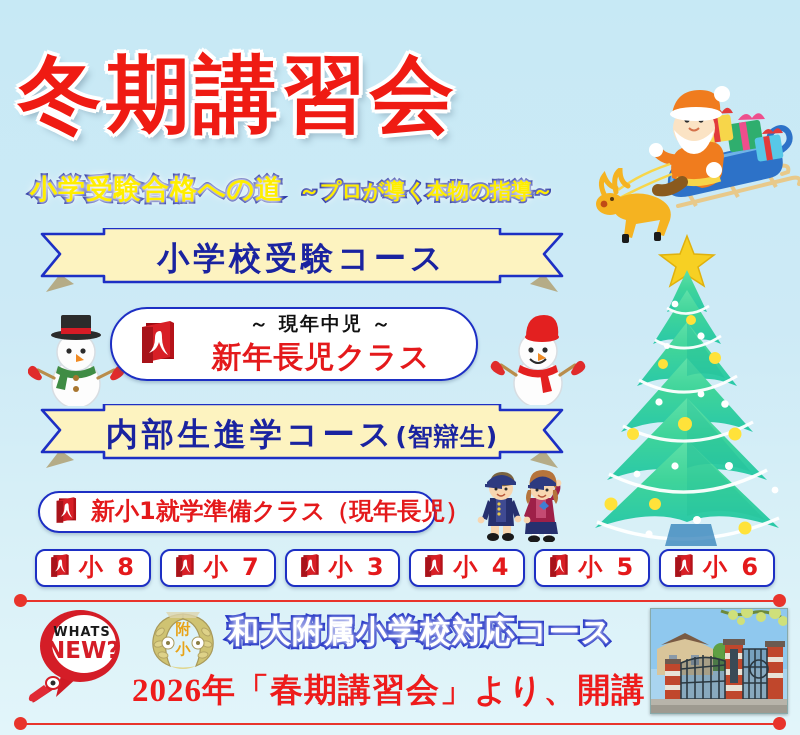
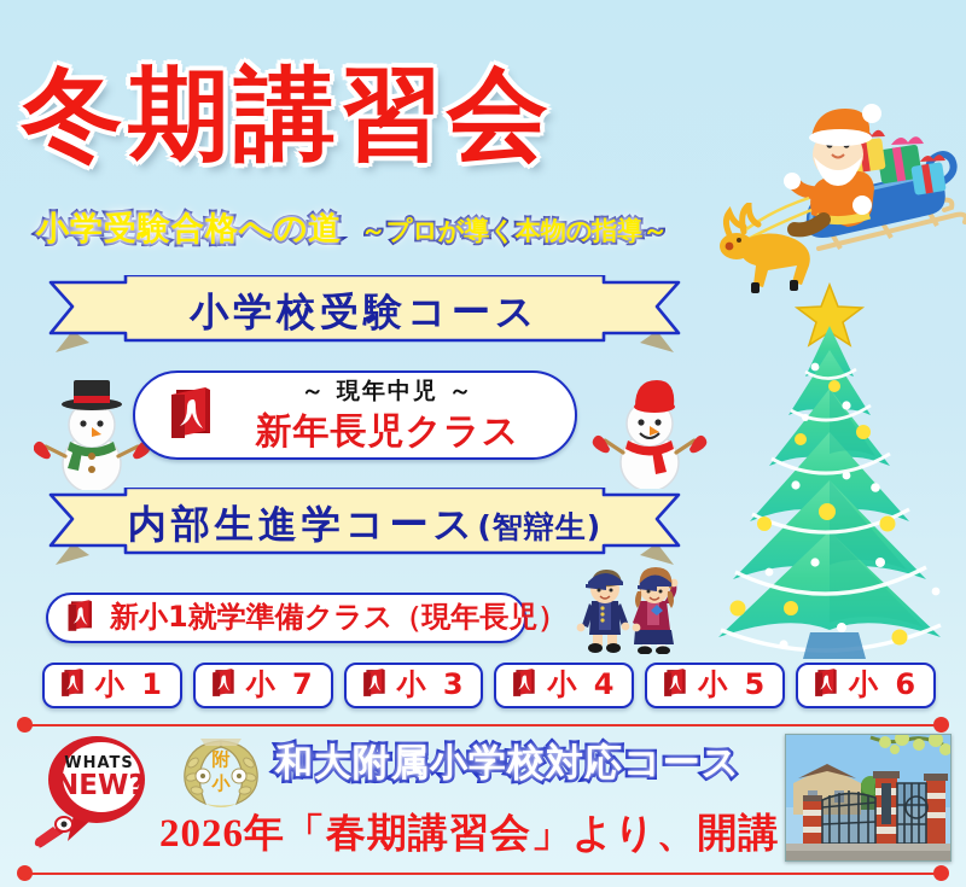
  冬期講習会
  小学受験合格への道 ～プロが導く本物の指導～
  小学校受験コース
  ～ 現年中児 ～
  新年長児クラス
  内部生進学コース(智辯生)
  新小1就学準備クラス（現年長児）
- 小 8
+ 小 1
  小 7
  小 3
  小 4
  小 5
  小 6
  WHATS
  NEW?
  附
  小
  和大附属小学校対応コース
  2026年「春期講習会」より、開講
